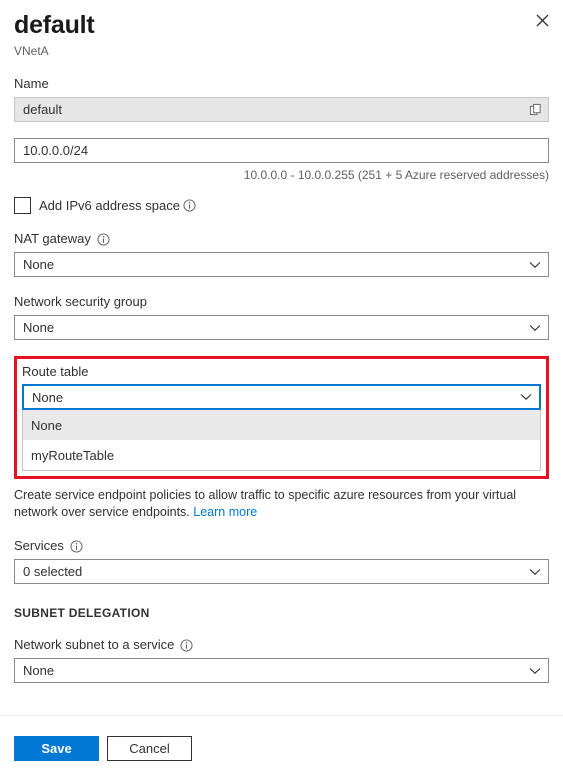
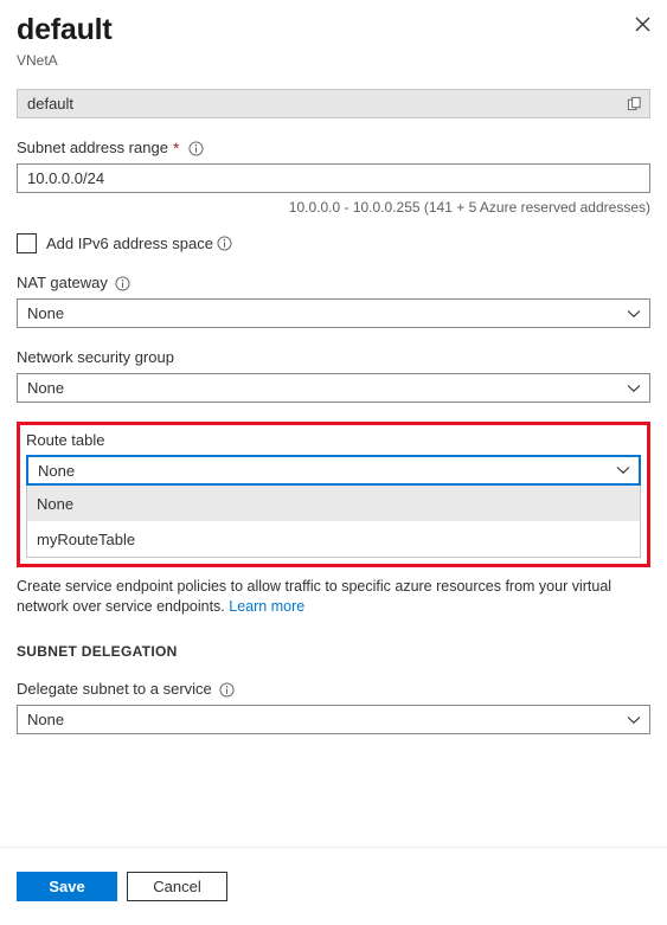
  default
  VNetA
- Name
  default
+ Subnet address range
+ *
  10.0.0.0/24
- 10.0.0.0 - 10.0.0.255 (251 + 5 Azure reserved addresses)
+ 10.0.0.0 - 10.0.0.255 (141 + 5 Azure reserved addresses)
  Add IPv6 address space
  NAT gateway
  None
  Network security group
  None
  Route table
  None
  None
  myRouteTable
  Create service endpoint policies to allow traffic to specific azure resources from your virtual network over service endpoints. Learn more
- Services
- 0 selected
  SUBNET DELEGATION
- Network subnet to a service
+ Delegate subnet to a service
  None
  Save
  Cancel
